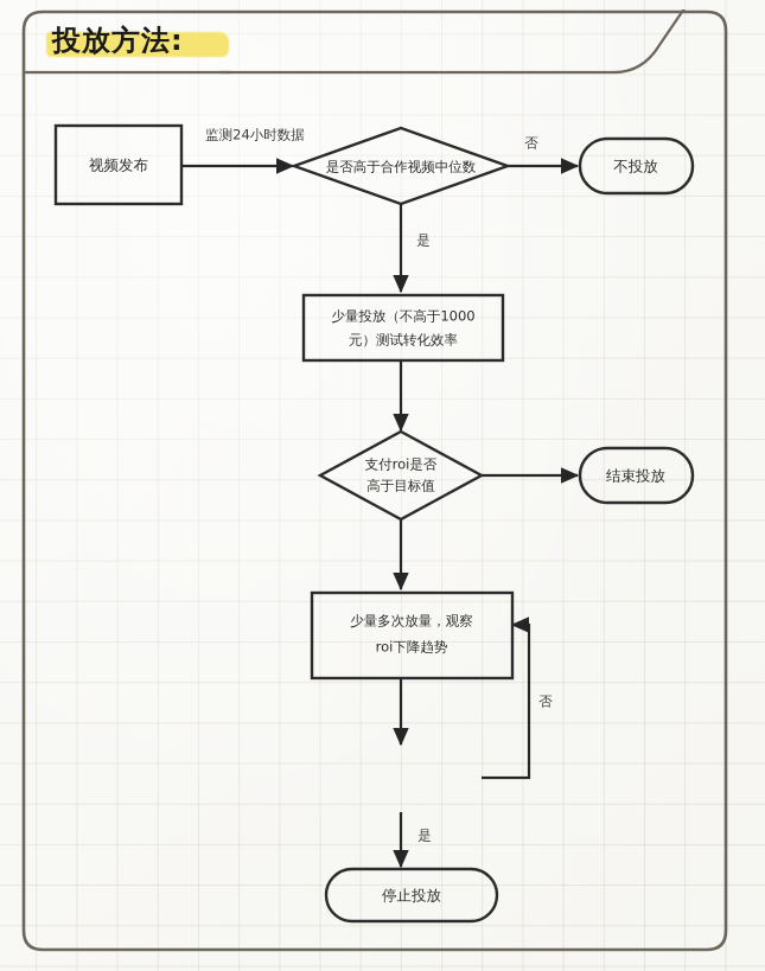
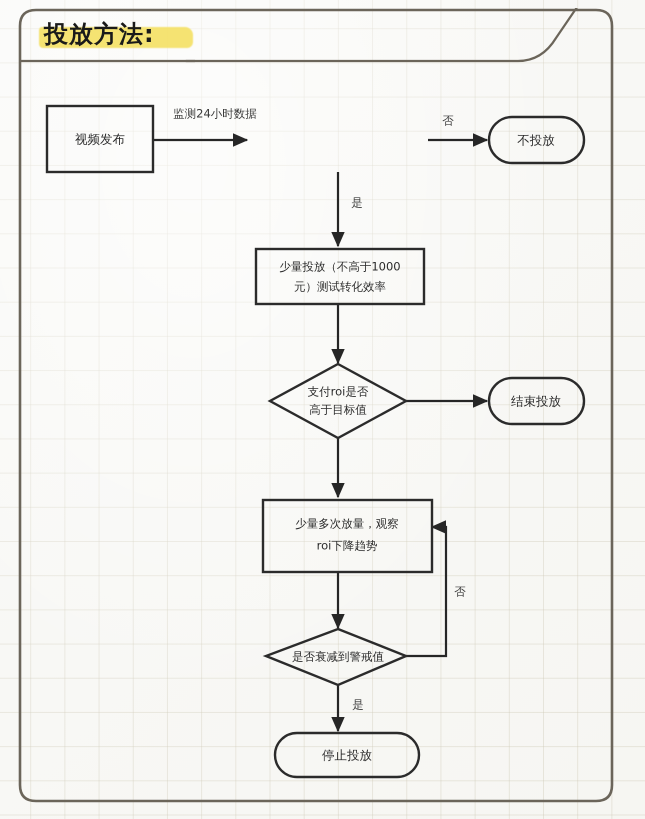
  投放方法:
  监测24小时数据
  否
  是
  否
  是
  视频发布
- 是否高于合作视频中位数
  不投放
  少量投放（不高于1000
  元）测试转化效率
  支付roi是否
  高于目标值
  结束投放
  少量多次放量，观察
  roi下降趋势
+ 是否衰减到警戒值
  停止投放
